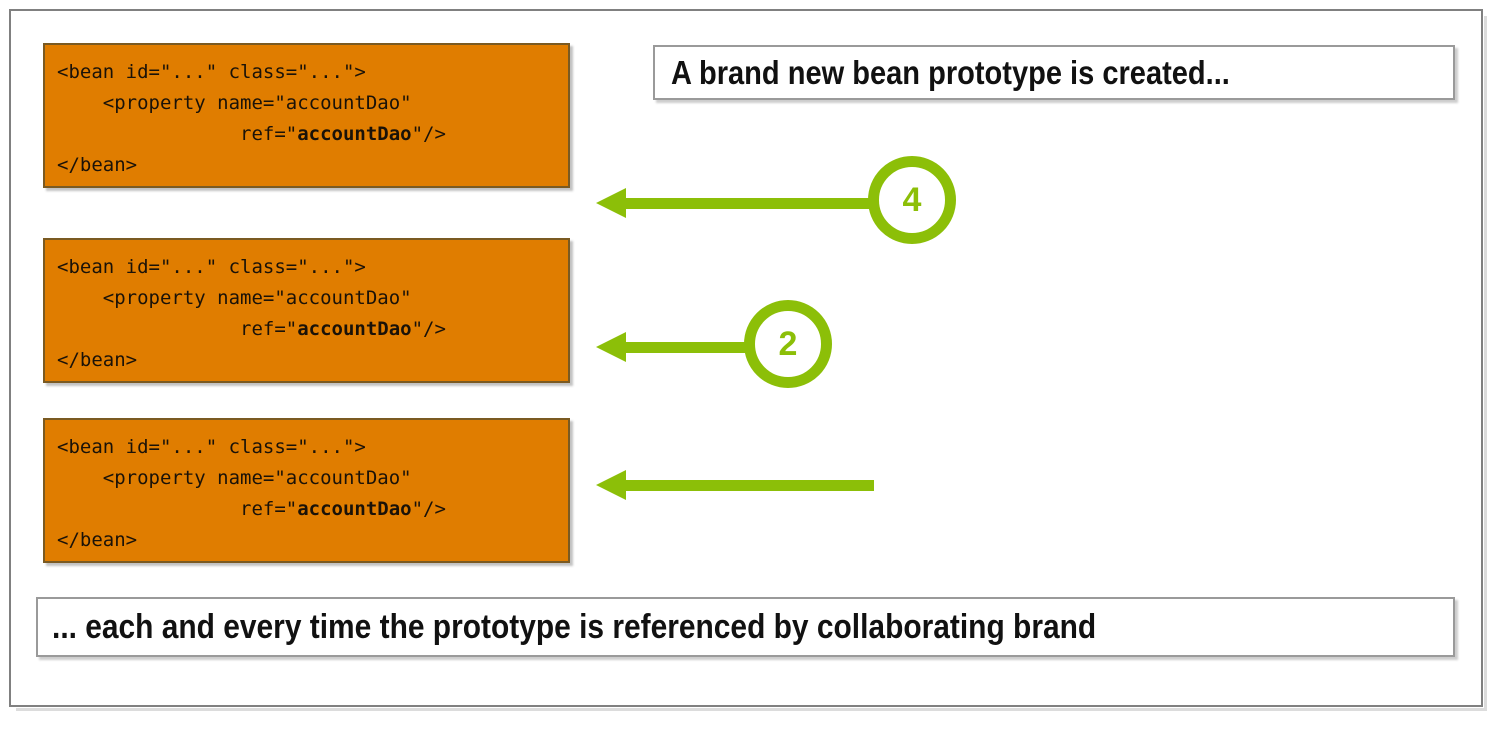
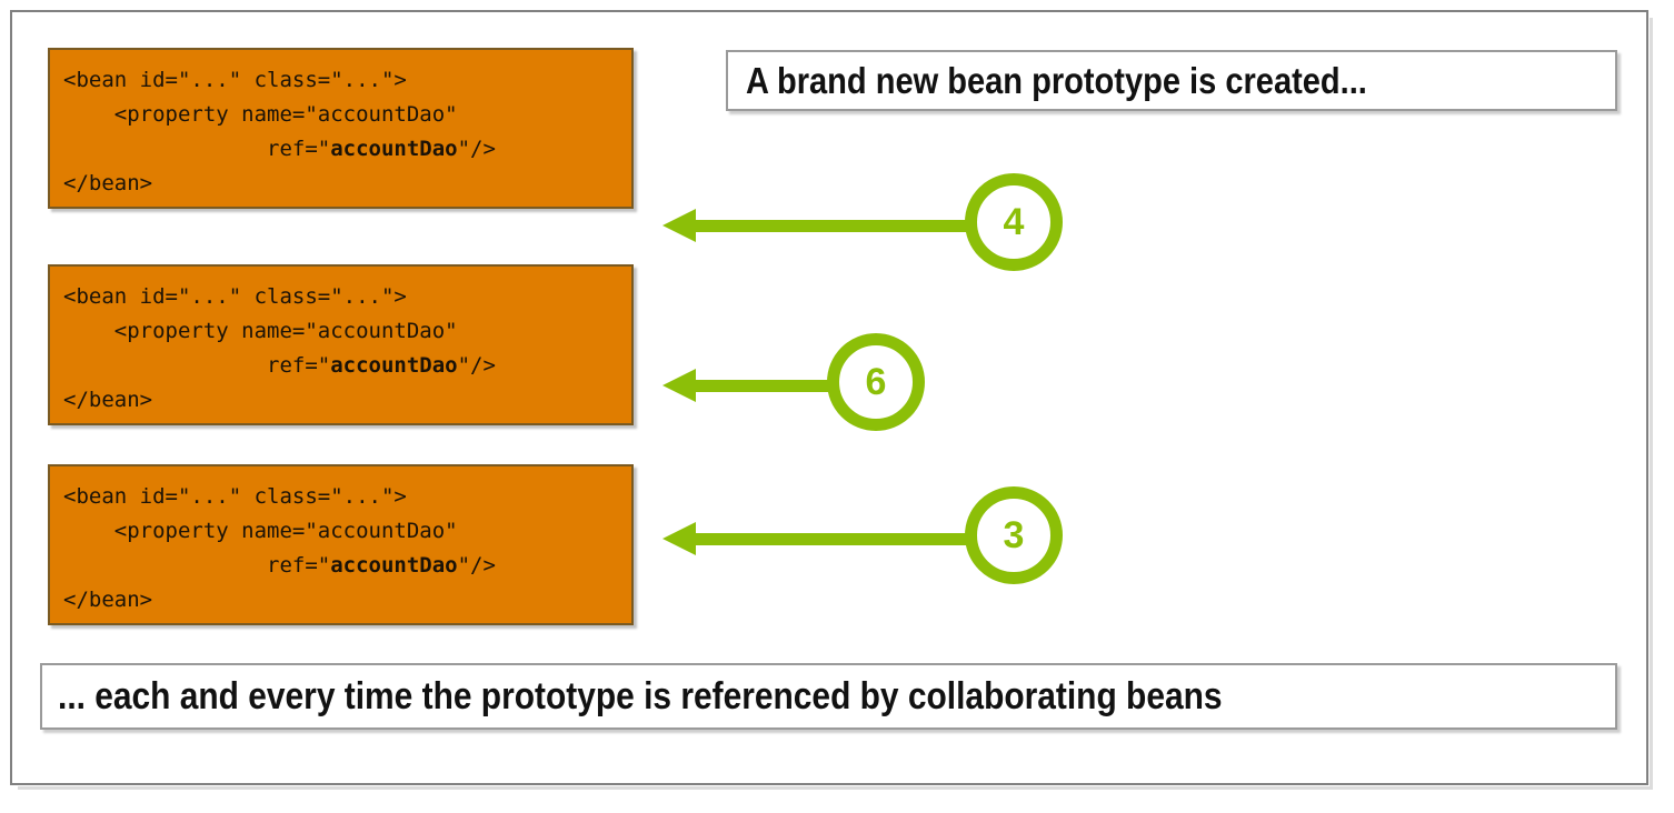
  <bean id="..." class="..."> <property name="accountDao" ref="accountDao"/> </bean>
  <bean id="..." class="..."> <property name="accountDao" ref="accountDao"/> </bean>
  <bean id="..." class="..."> <property name="accountDao" ref="accountDao"/> </bean>
  A brand new bean prototype is created...
- ... each and every time the prototype is referenced by collaborating brand
+ ... each and every time the prototype is referenced by collaborating beans
  4
- 2
+ 6
+ 3
